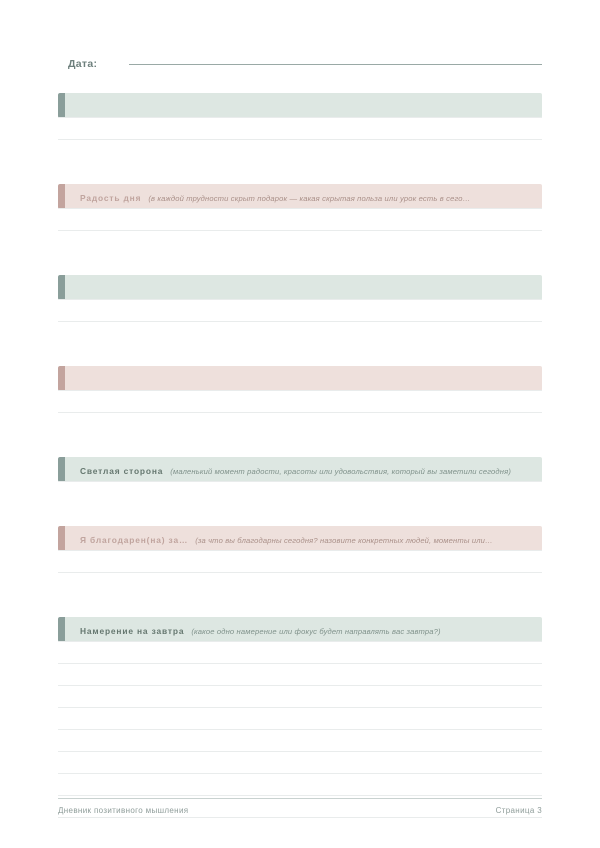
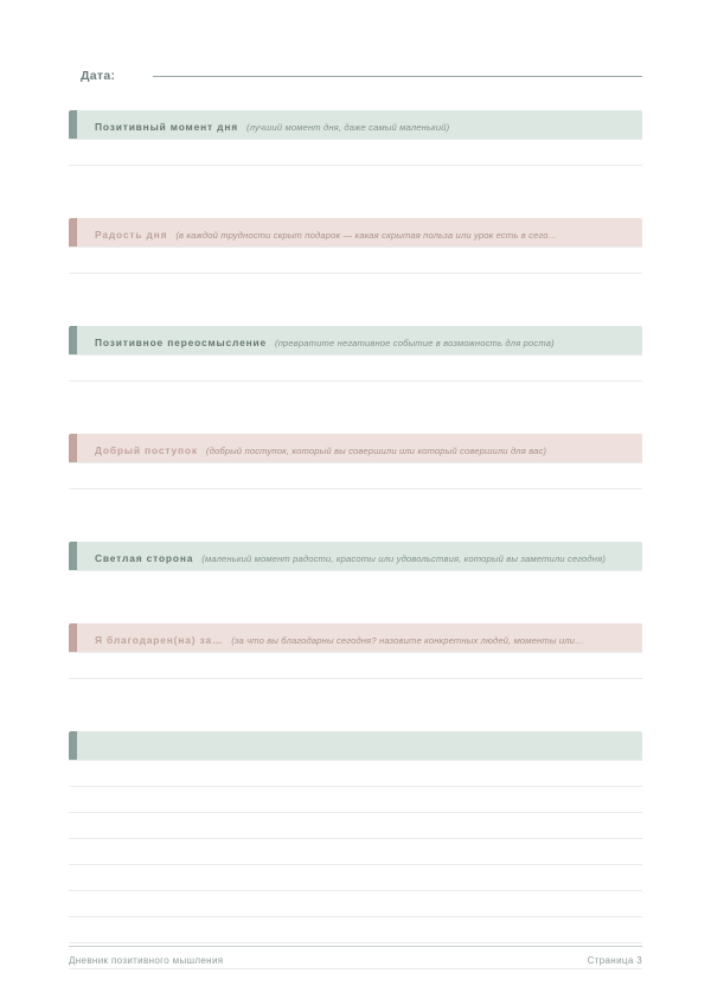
  Дата:
+ Позитивный момент дня (лучший момент дня, даже самый маленький)
  Радость дня (в каждой трудности скрыт подарок — какая скрытая польза или урок есть в сего…
+ Позитивное переосмысление (превратите негативное событие в возможность для роста)
+ Добрый поступок (добрый поступок, который вы совершили или который совершили для вас)
  Светлая сторона (маленький момент радости, красоты или удовольствия, который вы заметили сегодня)
  Я благодарен(на) за… (за что вы благодарны сегодня? назовите конкретных людей, моменты или…
- Намерение на завтра (какое одно намерение или фокус будет направлять вас завтра?)
  Дневник позитивного мышления
  Страница 3
